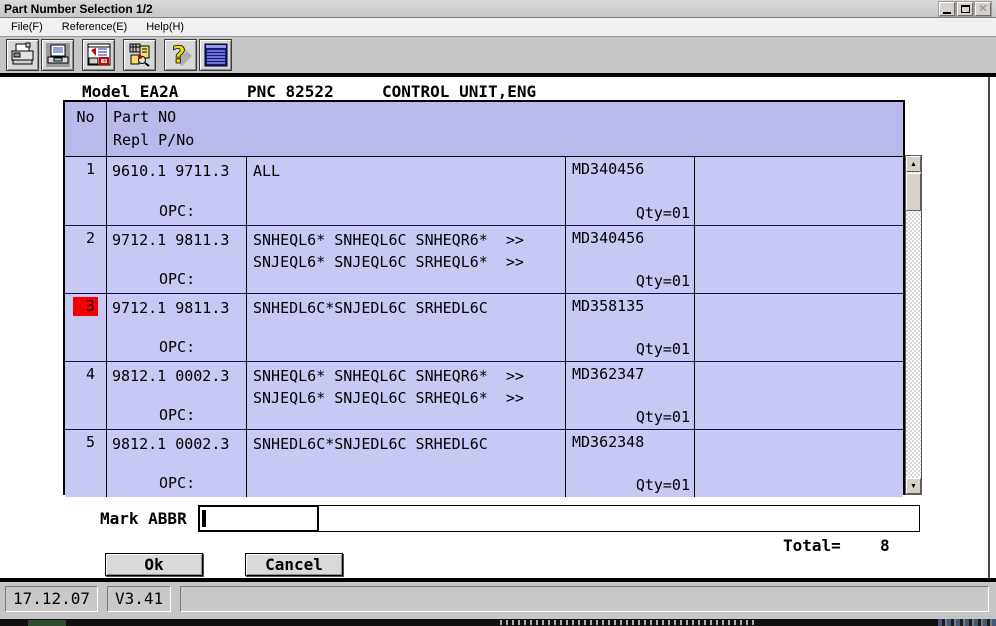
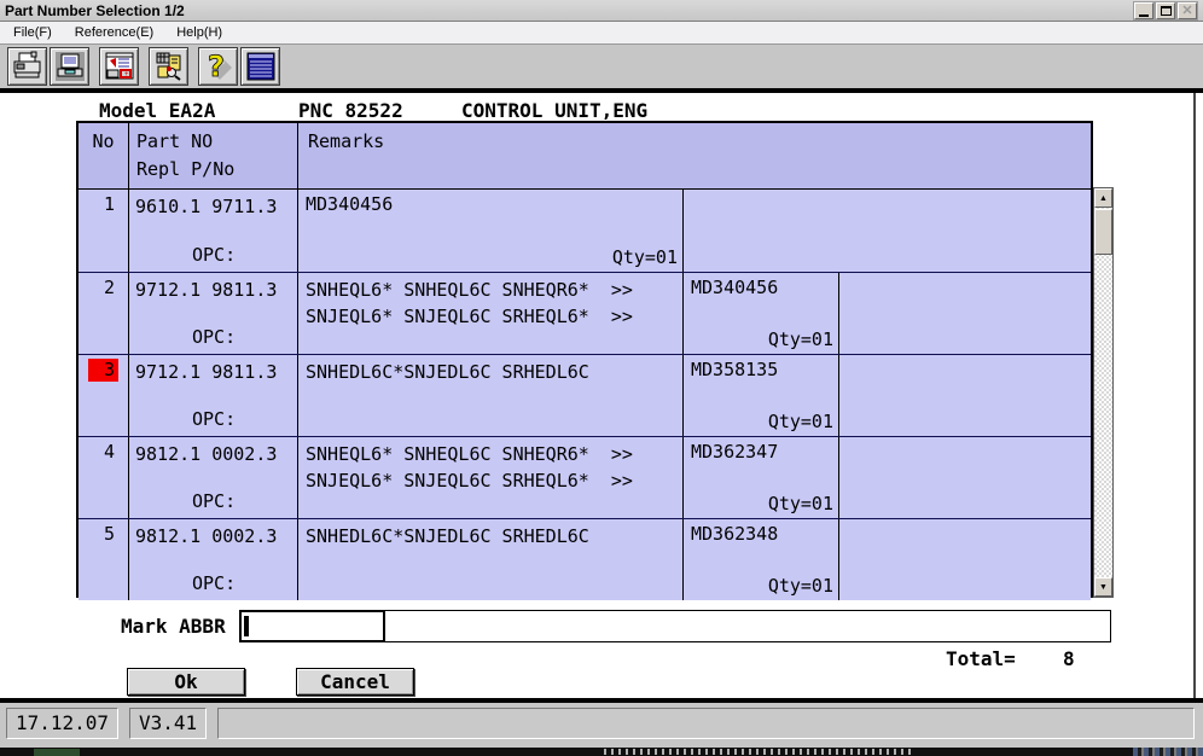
  Part Number Selection 1/2
  ✕
  File(F)
  Reference(E)
  Help(H)
  ?
  Model EA2A
  PNC 82522
  CONTROL UNIT,ENG
  No
  Part NO
  Repl P/No
+ Remarks
  1
  9610.1 9711.3
  OPC:
- ALL
  MD340456
  Qty=01
  2
  9712.1 9811.3
  OPC:
  SNHEQL6* SNHEQL6C SNHEQR6* >>
  SNJEQL6* SNJEQL6C SRHEQL6* >>
  MD340456
  Qty=01
  3
  9712.1 9811.3
  OPC:
  SNHEDL6C*SNJEDL6C SRHEDL6C
  MD358135
  Qty=01
  4
  9812.1 0002.3
  OPC:
  SNHEQL6* SNHEQL6C SNHEQR6* >>
  SNJEQL6* SNJEQL6C SRHEQL6* >>
  MD362347
  Qty=01
  5
  9812.1 0002.3
  OPC:
  SNHEDL6C*SNJEDL6C SRHEDL6C
  MD362348
  Qty=01
  Mark ABBR
  Total=
  8
  Ok
  Cancel
  17.12.07
  V3.41
